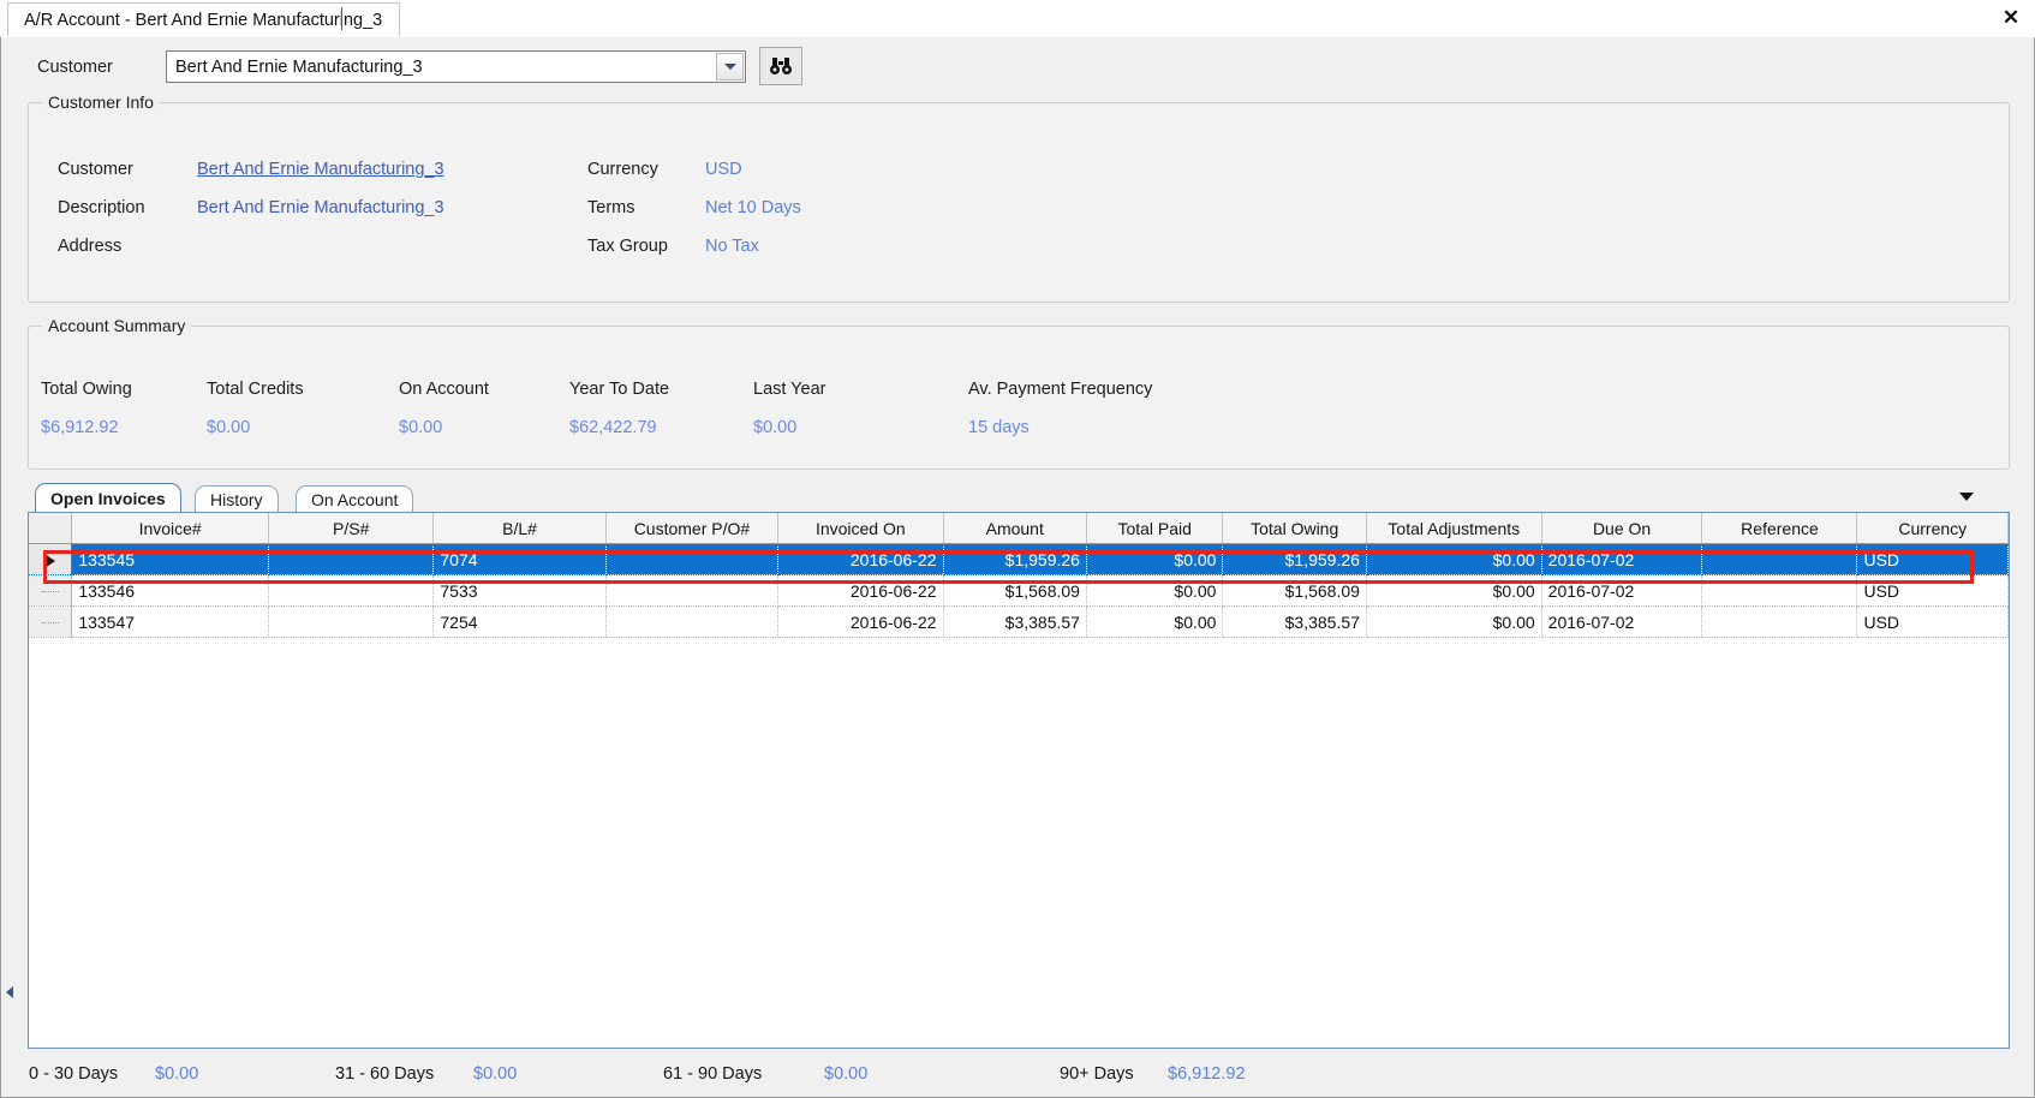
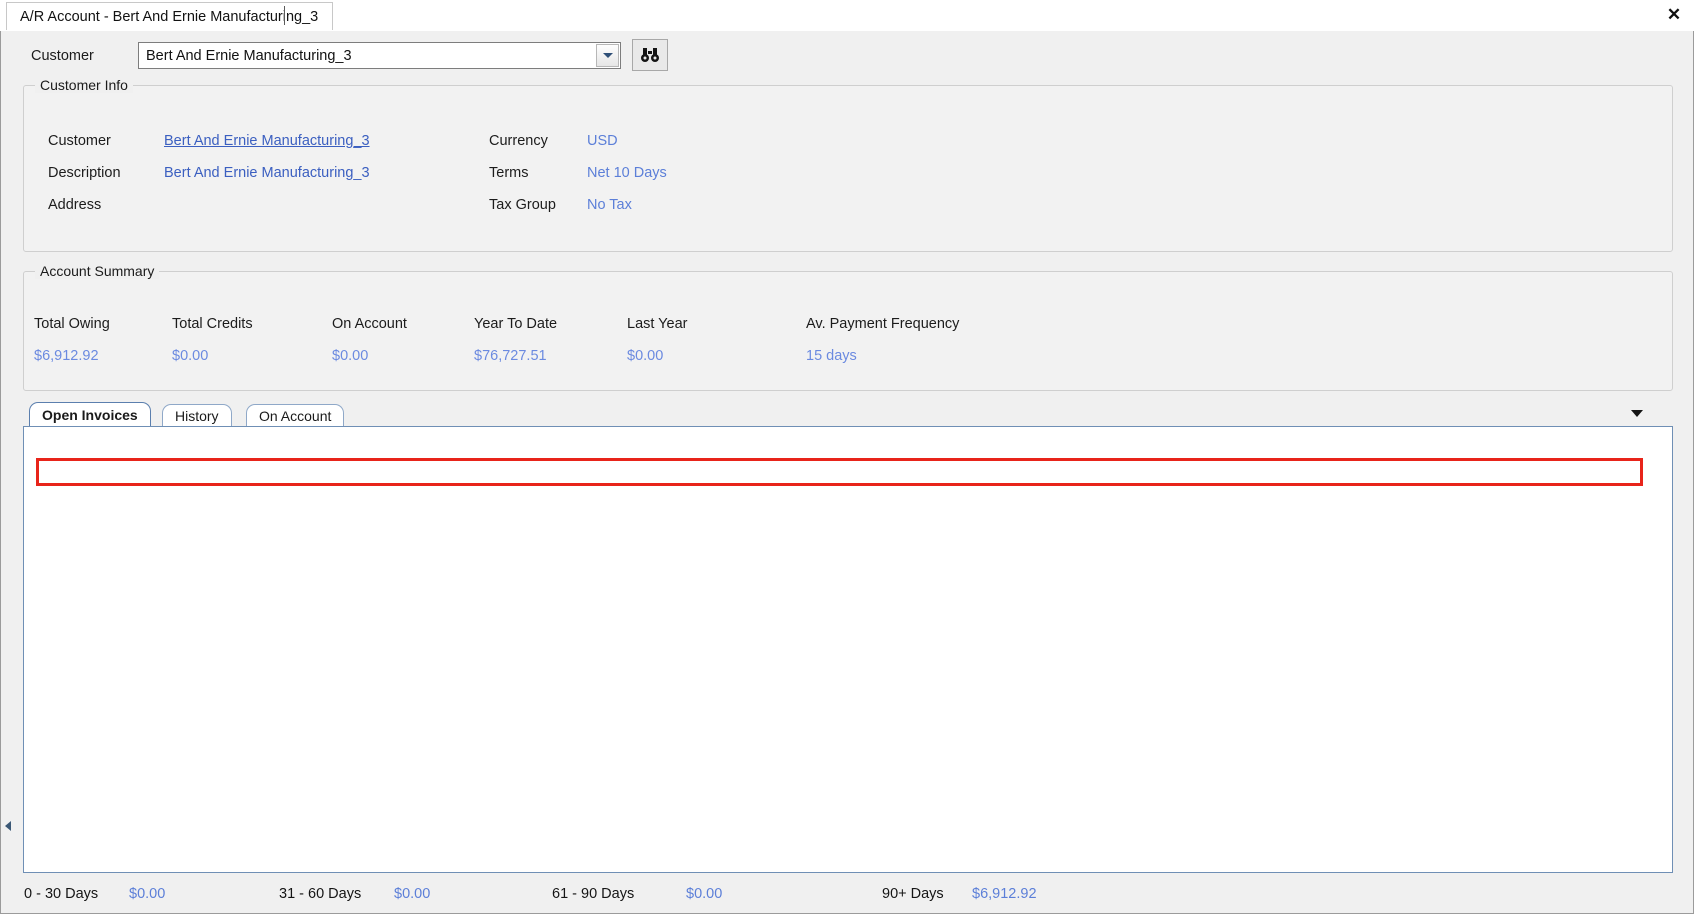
  A/R Account - Bert And Ernie Manufacturng_3
  ✕
  Customer
  Bert And Ernie Manufacturing_3
  Customer Info
  Customer
  Bert And Ernie Manufacturing_3
  Description
  Bert And Ernie Manufacturing_3
  Address
  Currency
  USD
  Terms
  Net 10 Days
  Tax Group
  No Tax
  Account Summary
  Total Owing
  Total Credits
  On Account
  Year To Date
  Last Year
  Av. Payment Frequency
  $6,912.92
  $0.00
  $0.00
- $62,422.79
+ $76,727.51
  $0.00
  15 days
  Open Invoices
  History
  On Account
- 	Invoice#	P/S#	B/L#	Customer P/O#	Invoiced On	Amount	Total Paid	Total Owing	Total Adjustments	Due On	Reference	Currency
- 	133545		7074		2016-06-22	$1,959.26	$0.00	$1,959.26	$0.00	2016-07-02		USD
- 	133546		7533		2016-06-22	$1,568.09	$0.00	$1,568.09	$0.00	2016-07-02		USD
- 	133547		7254		2016-06-22	$3,385.57	$0.00	$3,385.57	$0.00	2016-07-02		USD
  0 - 30 Days
  $0.00
  31 - 60 Days
  $0.00
  61 - 90 Days
  $0.00
  90+ Days
  $6,912.92
